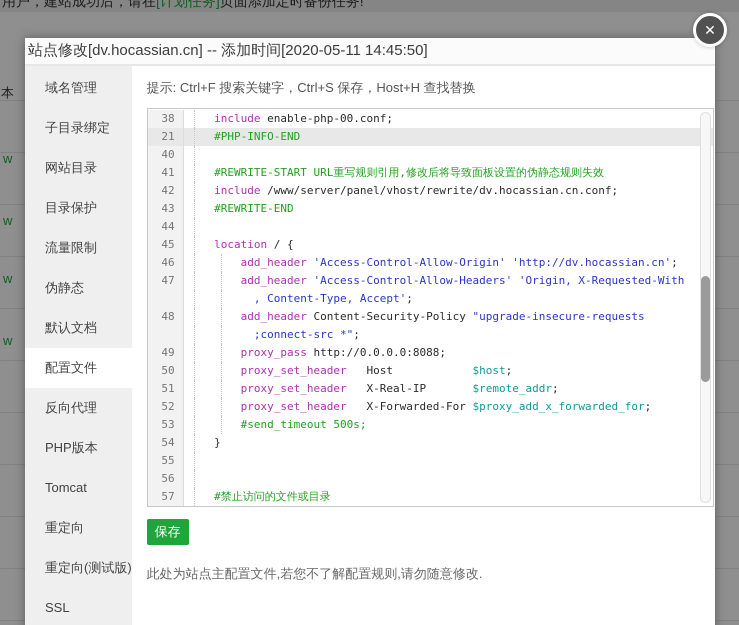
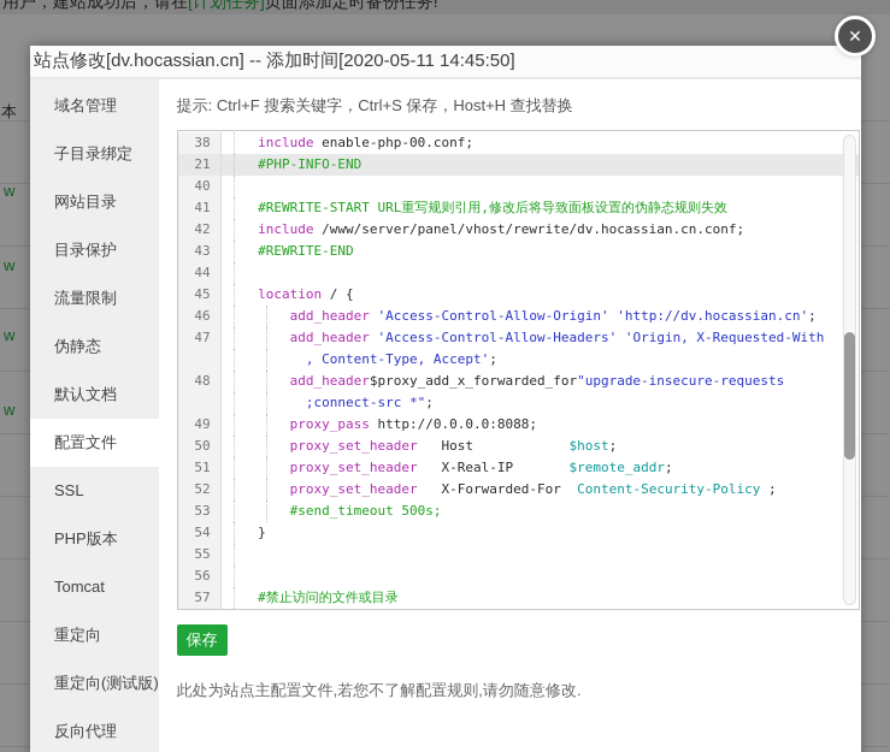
  用户，建站成功后，请在[计划任务]页面添加定时备份任务!
  本
  w
  w
  w
  w
  站点修改[dv.hocassian.cn] -- 添加时间[2020-05-11 14:45:50]
  域名管理
  子目录绑定
  网站目录
  目录保护
  流量限制
  伪静态
  默认文档
  配置文件
- 反向代理
+ SSL
  PHP版本
  Tomcat
  重定向
  重定向(测试版)
- SSL
+ 反向代理
  提示: Ctrl+F 搜索关键字，Ctrl+S 保存，Host+H 查找替换
  38
  include enable-php-00.conf;
  21
  #PHP-INFO-END
  40
  41
  #REWRITE-START URL重写规则引用,修改后将导致面板设置的伪静态规则失效
  42
  include /www/server/panel/vhost/rewrite/dv.hocassian.cn.conf;
  43
  #REWRITE-END
  44
  45
  location / {
  46
  add_header 'Access-Control-Allow-Origin' 'http://dv.hocassian.cn';
  47
  add_header 'Access-Control-Allow-Headers' 'Origin, X-Requested-With
  , Content-Type, Accept';
  48
- add_header Content-Security-Policy "upgrade-insecure-requests
+ add_header$proxy_add_x_forwarded_for"upgrade-insecure-requests
  ;connect-src *";
  49
  proxy_pass http://0.0.0.0:8088;
  50
  proxy_set_header Host $host;
  51
  proxy_set_header X-Real-IP $remote_addr;
  52
- proxy_set_header X-Forwarded-For $proxy_add_x_forwarded_for;
+ proxy_set_header X-Forwarded-For Content-Security-Policy ;
  53
  #send_timeout 500s;
  54
  }
  55
  56
  57
  #禁止访问的文件或目录
  保存
  此处为站点主配置文件,若您不了解配置规则,请勿随意修改.
  ✕
